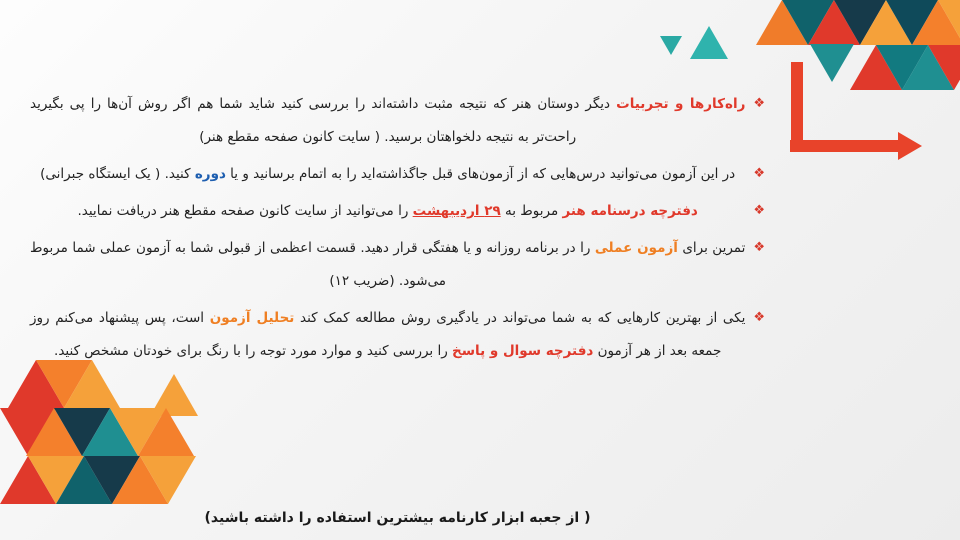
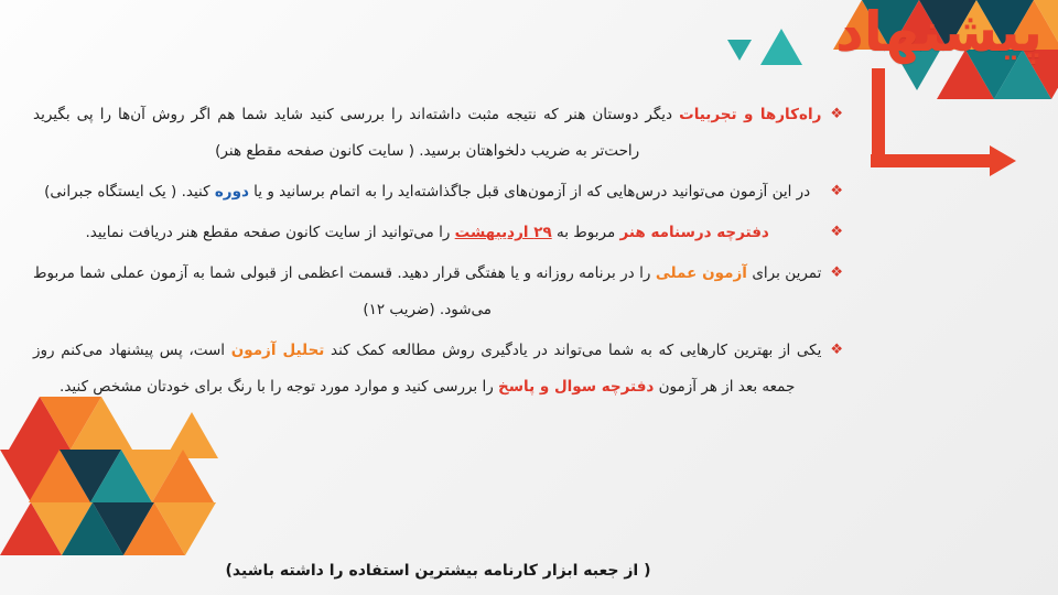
+ پیشنهاد
  ❖
- راه‌کارها و تجربیات دیگر دوستان هنر که نتیجه مثبت داشته‌اند را بررسی کنید شاید شما هم اگر روش آن‌ها را پی بگیرید راحت‌تر به نتیجه دلخواهتان برسید. ( سایت کانون صفحه مقطع هنر)
+ راه‌کارها و تجربیات دیگر دوستان هنر که نتیجه مثبت داشته‌اند را بررسی کنید شاید شما هم اگر روش آن‌ها را پی بگیرید راحت‌تر به ضریب دلخواهتان برسید. ( سایت کانون صفحه مقطع هنر)
  ❖
  در این آزمون می‌توانید درس‌هایی که از آزمون‌های قبل جاگذاشته‌اید را به اتمام برسانید و یا دوره کنید. ( یک ایستگاه جبرانی)
  ❖
  دفترچه درسنامه هنر مربوط به ۲۹ اردیبهشت را می‌توانید از سایت کانون صفحه مقطع هنر دریافت نمایید.
  ❖
  تمرین برای آزمون عملی را در برنامه روزانه و یا هفتگی قرار دهید. قسمت اعظمی از قبولی شما به آزمون عملی شما مربوط می‌شود. (ضریب ۱۲)
  ❖
  یکی از بهترین کارهایی که به شما می‌تواند در یادگیری روش مطالعه کمک کند تحلیل آزمون است، پس پیشنهاد می‌کنم روز جمعه بعد از هر آزمون دفترچه سوال و پاسخ را بررسی کنید و موارد مورد توجه را با رنگ برای خودتان مشخص کنید.
  ( از جعبه ابزار کارنامه بیشترین استفاده را داشته باشید)
